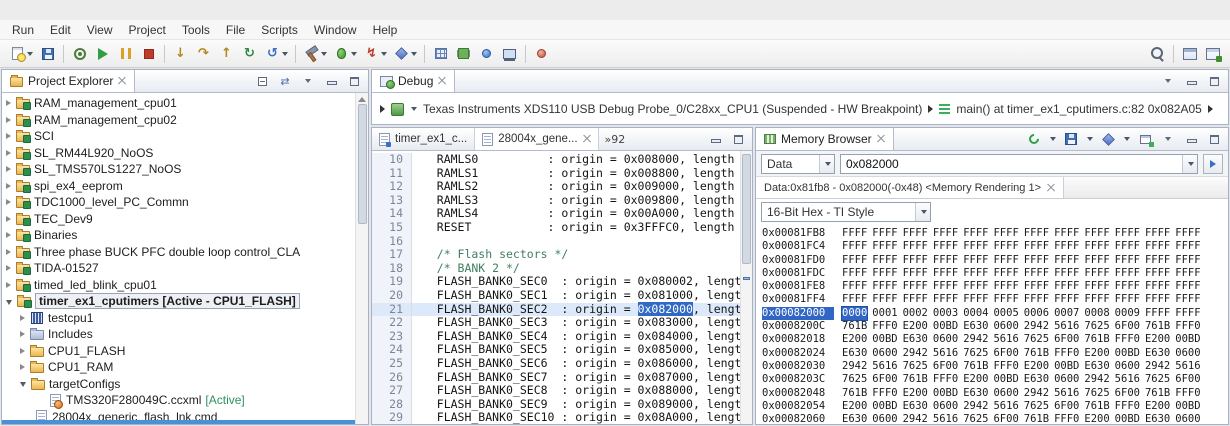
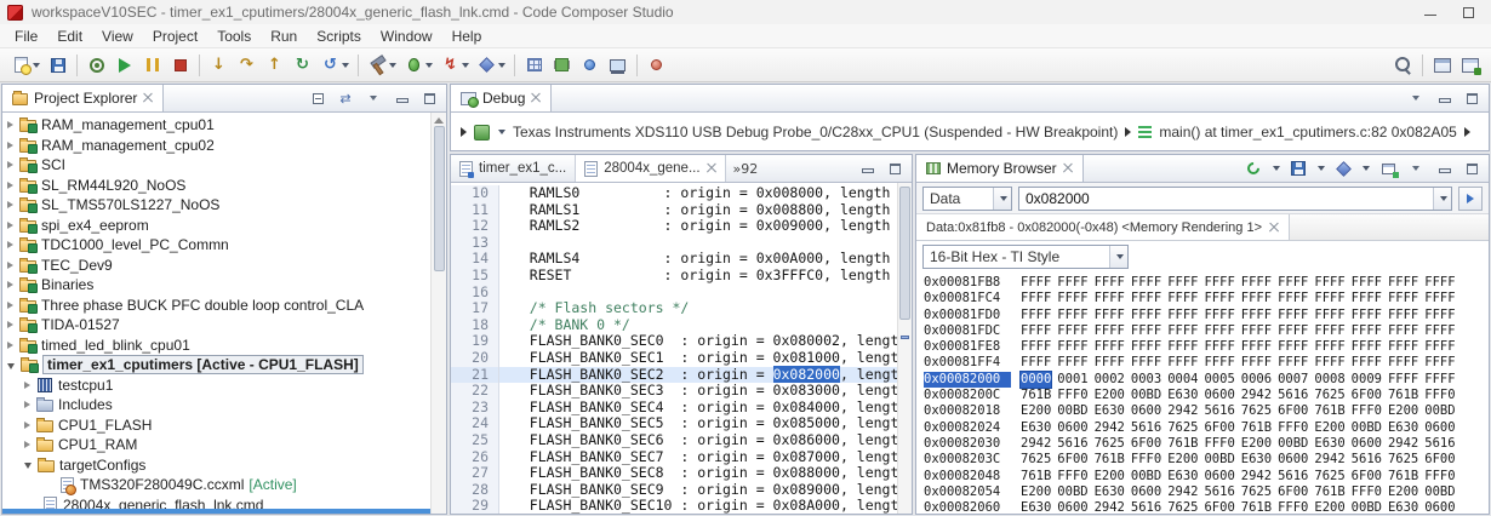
+ workspaceV10SEC - timer_ex1_cputimers/28004x_generic_flash_lnk.cmd - Code Composer Studio
- Run
+ File
  Edit
  View
  Project
  Tools
- File
+ Run
  Scripts
  Window
  Help
  ↓
  ↷
  ↑
  ↻
  ↺
  ↯
  Project Explorer
  ⇄
  RAM_management_cpu01
  RAM_management_cpu02
  SCI
  SL_RM44L920_NoOS
  SL_TMS570LS1227_NoOS
  spi_ex4_eeprom
  TDC1000_level_PC_Commn
  TEC_Dev9
  Binaries
  Three phase BUCK PFC double loop control_CLA
  TIDA-01527
  timed_led_blink_cpu01
  timer_ex1_cputimers [Active - CPU1_FLASH]
  testcpu1
  Includes
  CPU1_FLASH
  CPU1_RAM
  targetConfigs
  TMS320F280049C.ccxml
  [Active]
  28004x_generic_flash_lnk.cmd
  Debug
  Texas Instruments XDS110 USB Debug Probe_0/C28xx_CPU1 (Suspended - HW Breakpoint)
  main() at timer_ex1_cputimers.c:82 0x082A05
  timer_ex1_c...
  28004x_gene...
  »92
  10
  RAMLS0 : origin = 0x008000, length
  11
  RAMLS1 : origin = 0x008800, length
  12
  RAMLS2 : origin = 0x009000, length
  13
- RAMLS3 : origin = 0x009800, length
  14
  RAMLS4 : origin = 0x00A000, length
  15
  RESET : origin = 0x3FFFC0, length
  16
  17
  /* Flash sectors */
  18
- /* BANK 2 */
+ /* BANK 0 */
  19
  FLASH_BANK0_SEC0 : origin = 0x080002, lengt
  20
  FLASH_BANK0_SEC1 : origin = 0x081000, lengt
  21
  FLASH_BANK0_SEC2 : origin = 0x082000, lengt
  22
  FLASH_BANK0_SEC3 : origin = 0x083000, lengt
  23
  FLASH_BANK0_SEC4 : origin = 0x084000, lengt
  24
  FLASH_BANK0_SEC5 : origin = 0x085000, lengt
  25
  FLASH_BANK0_SEC6 : origin = 0x086000, lengt
  26
  FLASH_BANK0_SEC7 : origin = 0x087000, lengt
  27
  FLASH_BANK0_SEC8 : origin = 0x088000, lengt
  28
  FLASH_BANK0_SEC9 : origin = 0x089000, lengt
  29
  FLASH_BANK0_SEC10 : origin = 0x08A000, lengt
  Memory Browser
  Data
  0x082000
  Data:0x81fb8 - 0x082000(-0x48) <Memory Rendering 1>
  16-Bit Hex - TI Style
  0x00081FB8
  FFFF
  FFFF
  FFFF
  FFFF
  FFFF
  FFFF
  FFFF
  FFFF
  FFFF
  FFFF
  FFFF
  FFFF
  0x00081FC4
  FFFF
  FFFF
  FFFF
  FFFF
  FFFF
  FFFF
  FFFF
  FFFF
  FFFF
  FFFF
  FFFF
  FFFF
  0x00081FD0
  FFFF
  FFFF
  FFFF
  FFFF
  FFFF
  FFFF
  FFFF
  FFFF
  FFFF
  FFFF
  FFFF
  FFFF
  0x00081FDC
  FFFF
  FFFF
  FFFF
  FFFF
  FFFF
  FFFF
  FFFF
  FFFF
  FFFF
  FFFF
  FFFF
  FFFF
  0x00081FE8
  FFFF
  FFFF
  FFFF
  FFFF
  FFFF
  FFFF
  FFFF
  FFFF
  FFFF
  FFFF
  FFFF
  FFFF
  0x00081FF4
  FFFF
  FFFF
  FFFF
  FFFF
  FFFF
  FFFF
  FFFF
  FFFF
  FFFF
  FFFF
  FFFF
  FFFF
  0x00082000
  0000
  0001
  0002
  0003
  0004
  0005
  0006
  0007
  0008
  0009
  FFFF
  FFFF
  0x0008200C
  761B
  FFF0
  E200
  00BD
  E630
  0600
  2942
  5616
  7625
  6F00
  761B
  FFF0
  0x00082018
  E200
  00BD
  E630
  0600
  2942
  5616
  7625
  6F00
  761B
  FFF0
  E200
  00BD
  0x00082024
  E630
  0600
  2942
  5616
  7625
  6F00
  761B
  FFF0
  E200
  00BD
  E630
  0600
  0x00082030
  2942
  5616
  7625
  6F00
  761B
  FFF0
  E200
  00BD
  E630
  0600
  2942
  5616
  0x0008203C
  7625
  6F00
  761B
  FFF0
  E200
  00BD
  E630
  0600
  2942
  5616
  7625
  6F00
  0x00082048
  761B
  FFF0
  E200
  00BD
  E630
  0600
  2942
  5616
  7625
  6F00
  761B
  FFF0
  0x00082054
  E200
  00BD
  E630
  0600
  2942
  5616
  7625
  6F00
  761B
  FFF0
  E200
  00BD
  0x00082060
  E630
  0600
  2942
  5616
  7625
  6F00
  761B
  FFF0
  E200
  00BD
  E630
  0600
